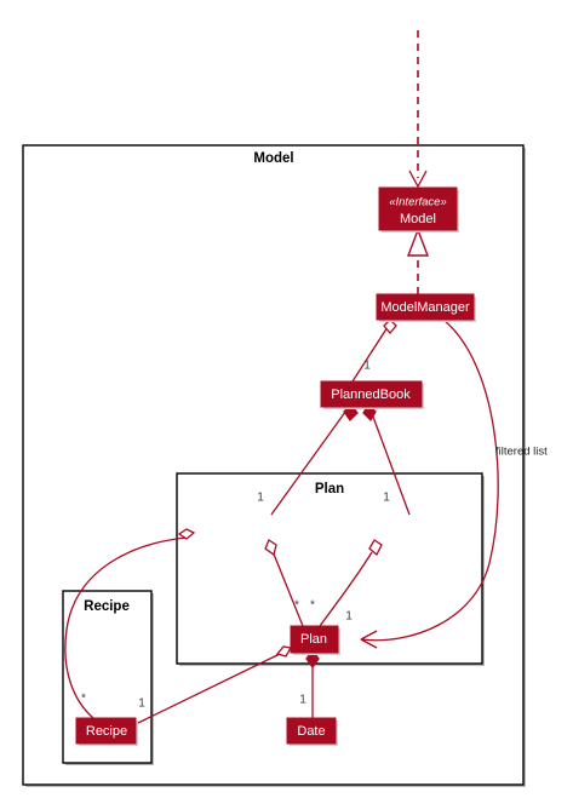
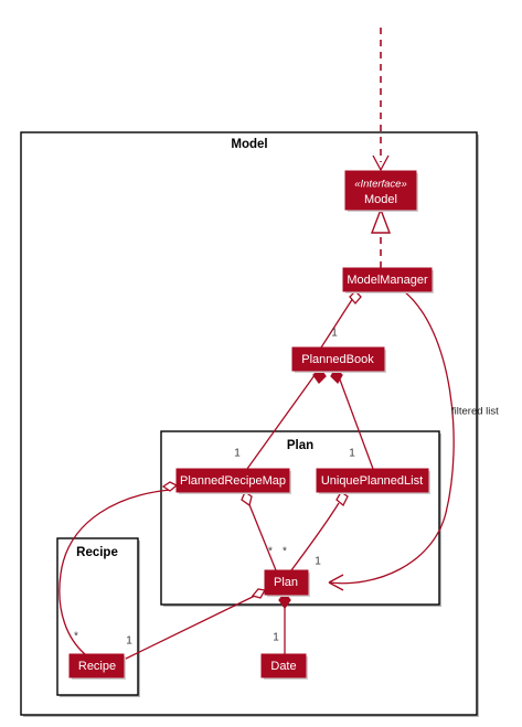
  Model
  Plan
  Recipe
  «Interface»
  Model
  ModelManager
  PlannedBook
+ PlannedRecipeMap
+ UniquePlannedList
  Plan
  Recipe
  Date
  1
  1
  1
  *
  *
  1
  *
  1
  1
  filtered list
